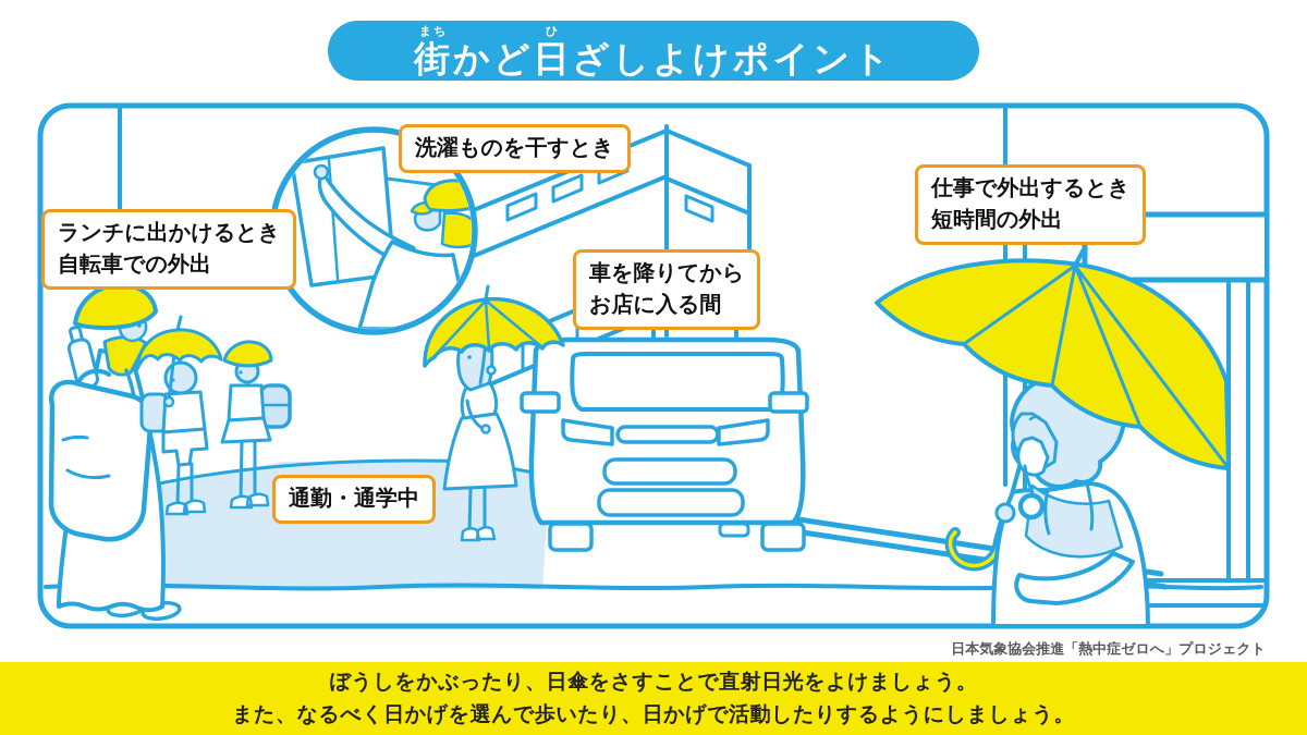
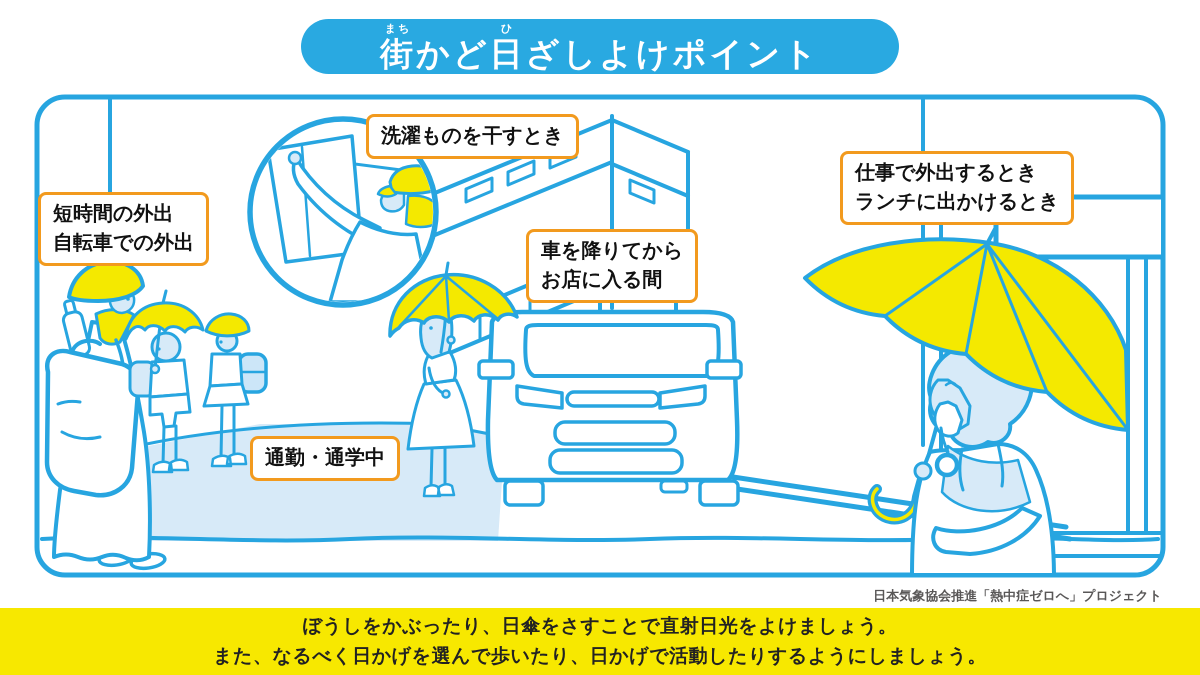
  まち
  街
  かど
  ひ
  日
  ざしよけポイント
- ランチに出かけるとき
+ 短時間の外出
  自転車での外出
  洗濯ものを干すとき
  車を降りてから
  お店に入る間
  仕事で外出するとき
- 短時間の外出
+ ランチに出かけるとき
  通勤・通学中
  日本気象協会推進「熱中症ゼロへ」プロジェクト
  ぼうしをかぶったり、日傘をさすことで直射日光をよけましょう。
  また、なるべく日かげを選んで歩いたり、日かげで活動したりするようにしましょう。
